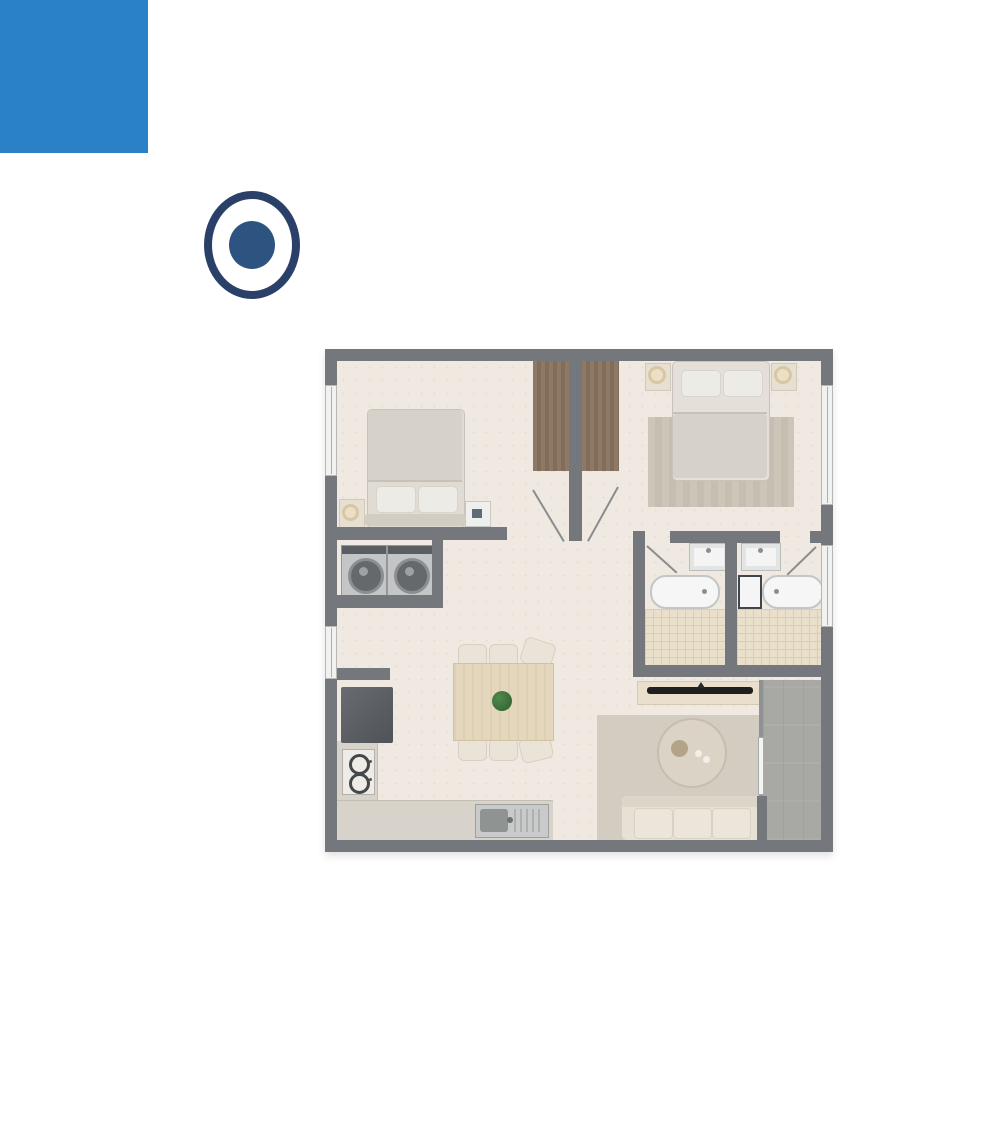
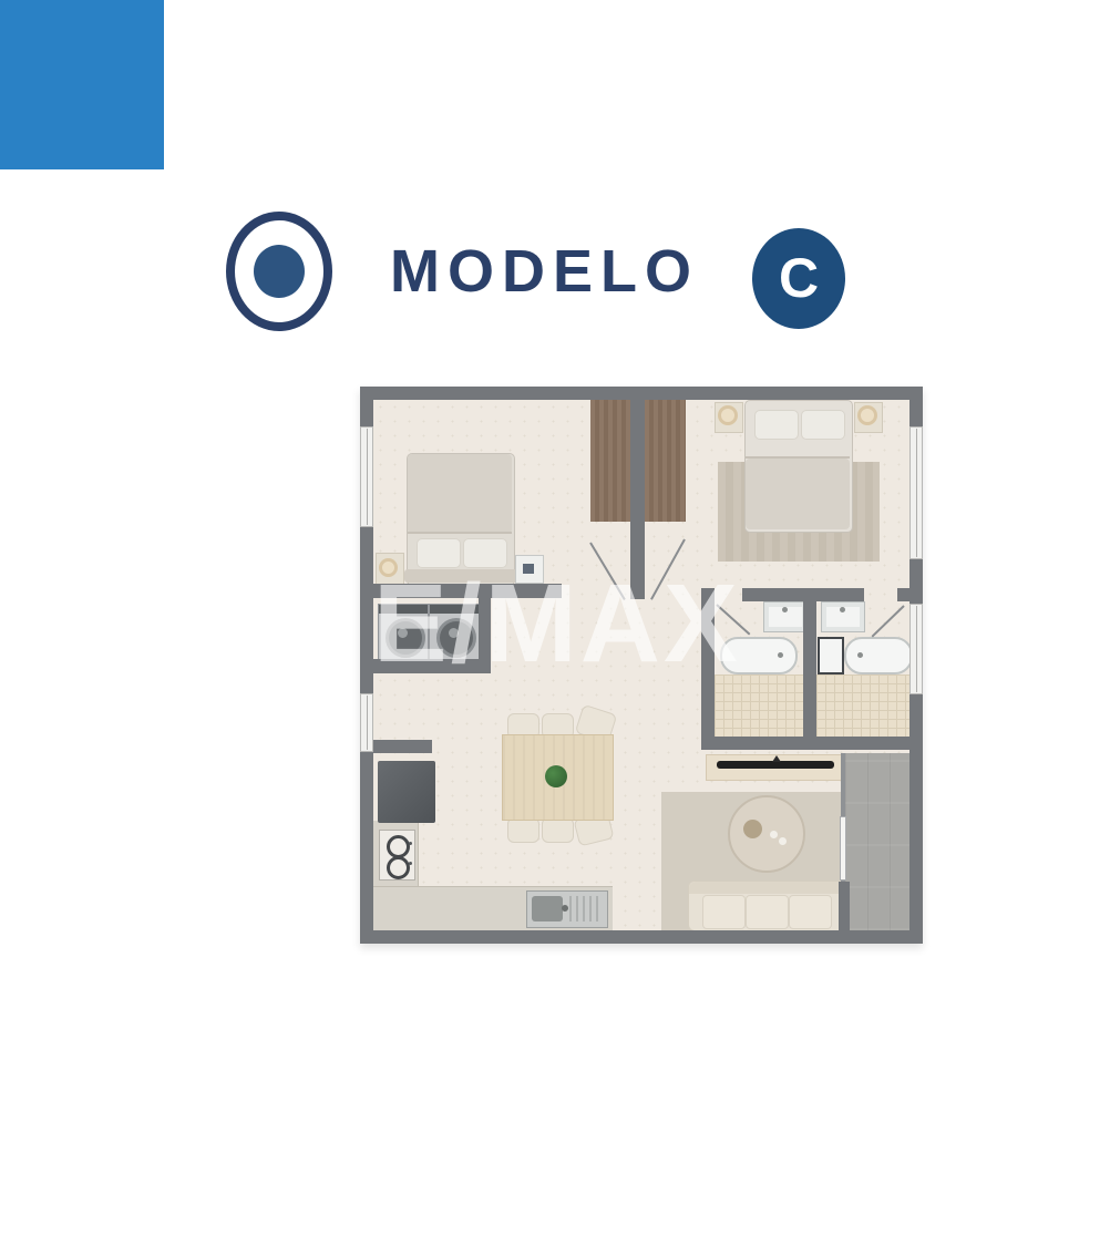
+ MODELO
+ C
+ E/MAX
